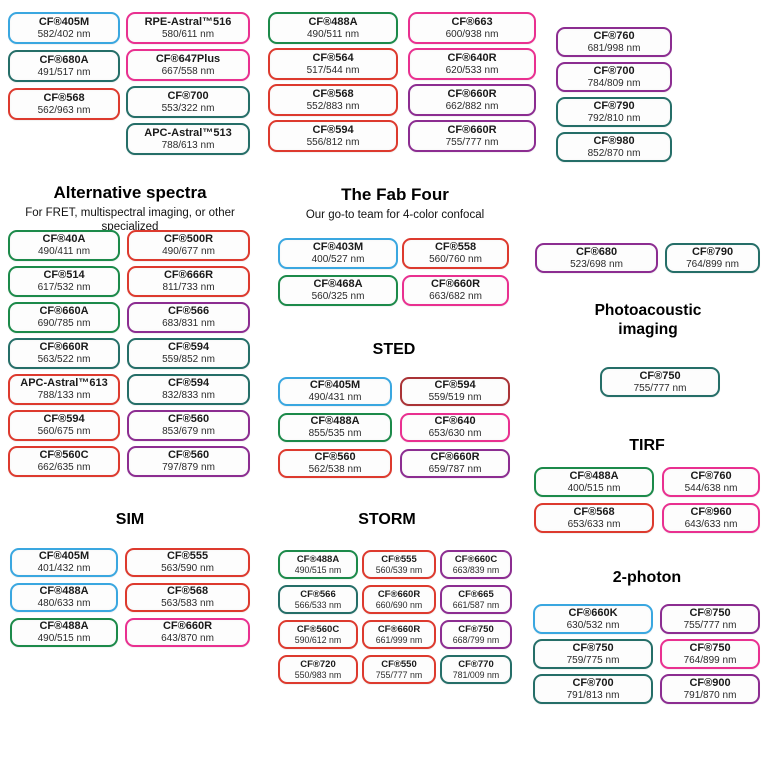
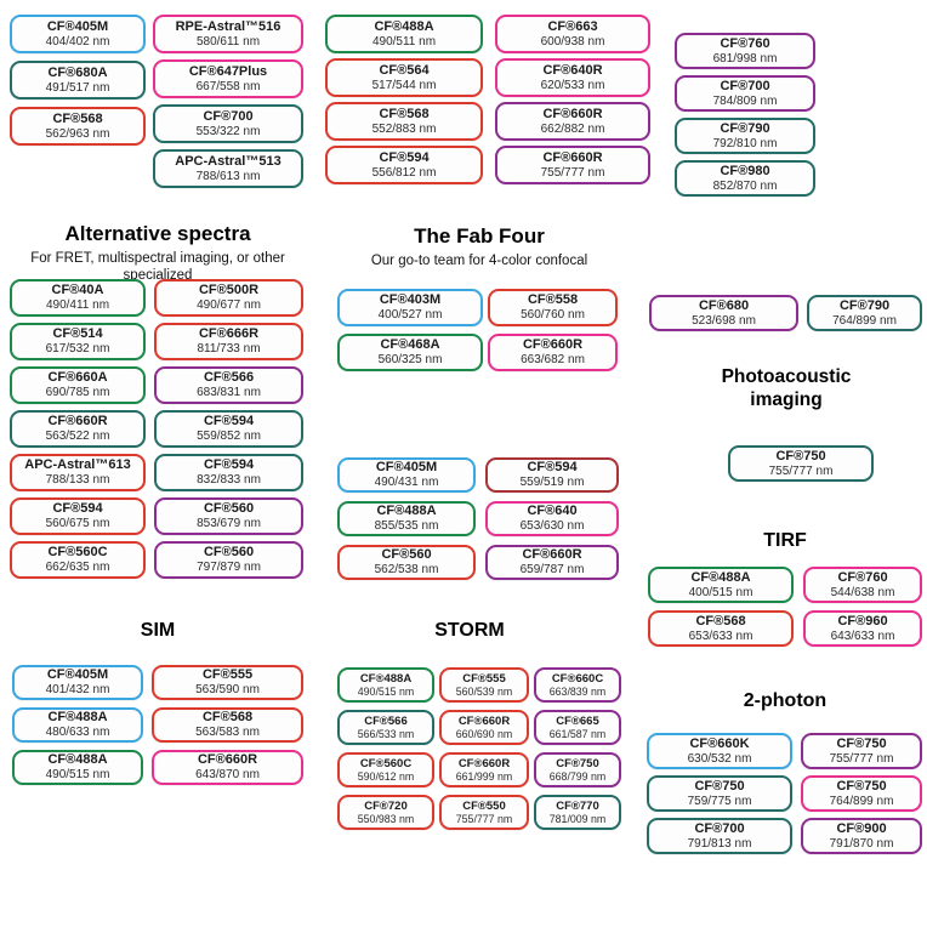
  Alternative spectra
  For FRET, multispectral imaging, or other specialized
  The Fab Four
  Our go-to team for 4-color confocal
- STED
  Photoacoustic imaging
  TIRF
  SIM
  STORM
  2-photon
  CF®405M
- 582/402 nm
+ 404/402 nm
  CF®680A
  491/517 nm
  CF®568
  562/963 nm
  RPE-Astral™516
  580/611 nm
  CF®647Plus
  667/558 nm
  CF®700
  553/322 nm
  APC-Astral™513
  788/613 nm
  CF®488A
  490/511 nm
  CF®564
  517/544 nm
  CF®568
  552/883 nm
  CF®594
  556/812 nm
  CF®663
  600/938 nm
  CF®640R
  620/533 nm
  CF®660R
  662/882 nm
  CF®660R
  755/777 nm
  CF®760
  681/998 nm
  CF®700
  784/809 nm
  CF®790
  792/810 nm
  CF®980
  852/870 nm
  CF®40A
  490/411 nm
  CF®514
  617/532 nm
  CF®660A
  690/785 nm
  CF®660R
  563/522 nm
  APC-Astral™613
  788/133 nm
  CF®594
  560/675 nm
  CF®560C
  662/635 nm
  CF®500R
  490/677 nm
  CF®666R
  811/733 nm
  CF®566
  683/831 nm
  CF®594
  559/852 nm
  CF®594
  832/833 nm
  CF®560
  853/679 nm
  CF®560
  797/879 nm
  CF®403M
  400/527 nm
  CF®468A
  560/325 nm
  CF®558
  560/760 nm
  CF®660R
  663/682 nm
  CF®405M
  490/431 nm
  CF®488A
  855/535 nm
  CF®560
  562/538 nm
  CF®594
  559/519 nm
  CF®640
  653/630 nm
  CF®660R
  659/787 nm
  CF®680
  523/698 nm
  CF®790
  764/899 nm
  CF®750
  755/777 nm
  CF®488A
  400/515 nm
  CF®568
  653/633 nm
  CF®760
  544/638 nm
  CF®960
  643/633 nm
  CF®405M
  401/432 nm
  CF®488A
  480/633 nm
  CF®488A
  490/515 nm
  CF®555
  563/590 nm
  CF®568
  563/583 nm
  CF®660R
  643/870 nm
  CF®488A
  490/515 nm
  CF®566
  566/533 nm
  CF®560C
  590/612 nm
  CF®720
  550/983 nm
  CF®555
  560/539 nm
  CF®660R
  660/690 nm
  CF®660R
  661/999 nm
  CF®550
  755/777 nm
  CF®660C
  663/839 nm
  CF®665
  661/587 nm
  CF®750
  668/799 nm
  CF®770
  781/009 nm
  CF®660K
  630/532 nm
  CF®750
  759/775 nm
  CF®700
  791/813 nm
  CF®750
  755/777 nm
  CF®750
  764/899 nm
  CF®900
  791/870 nm
